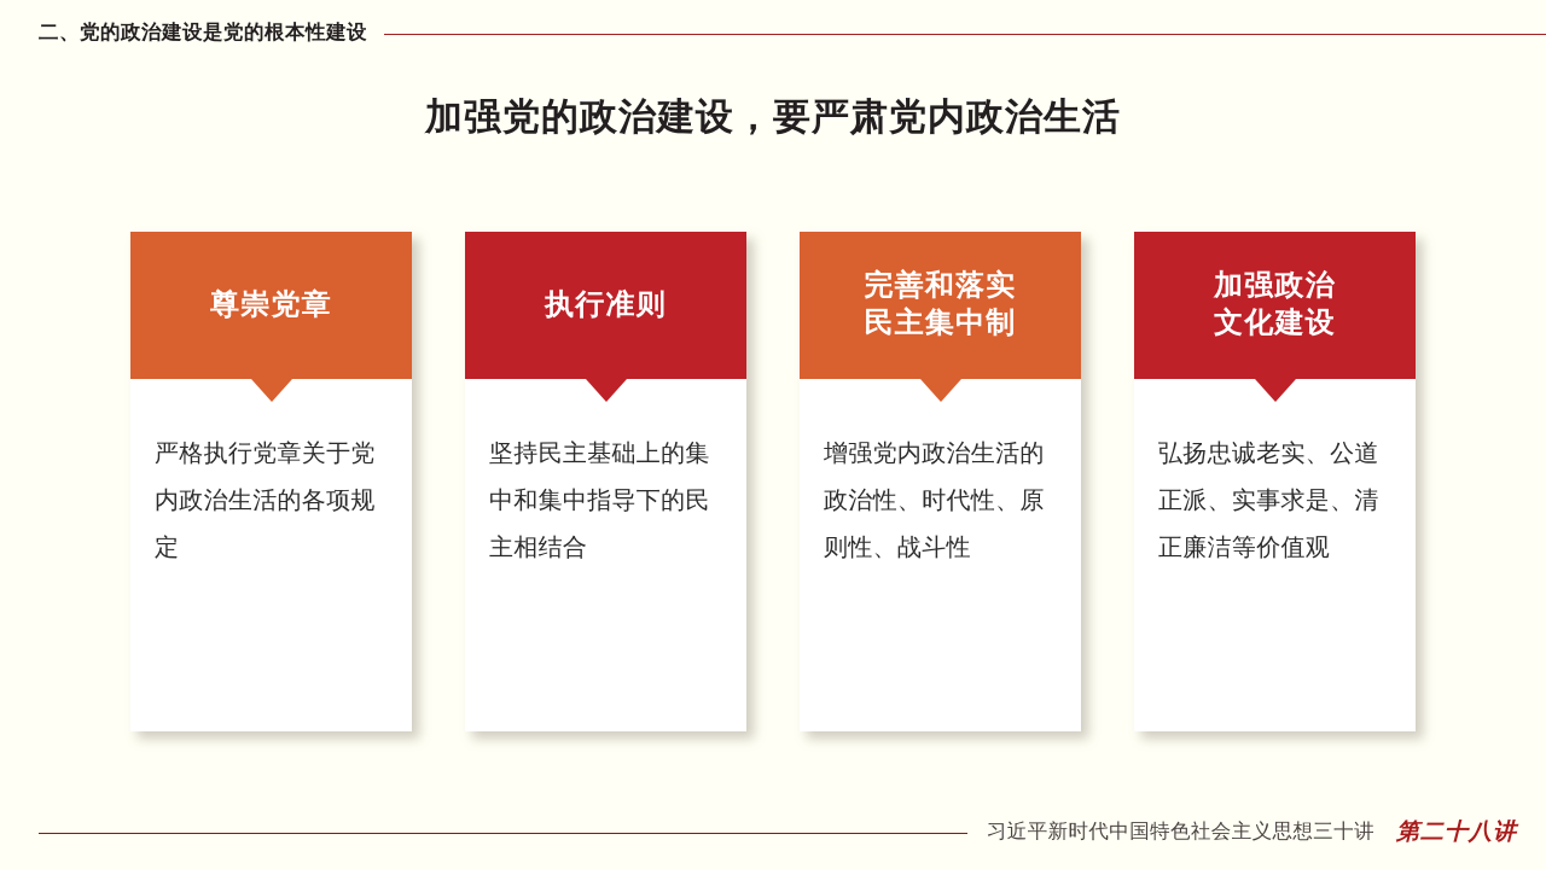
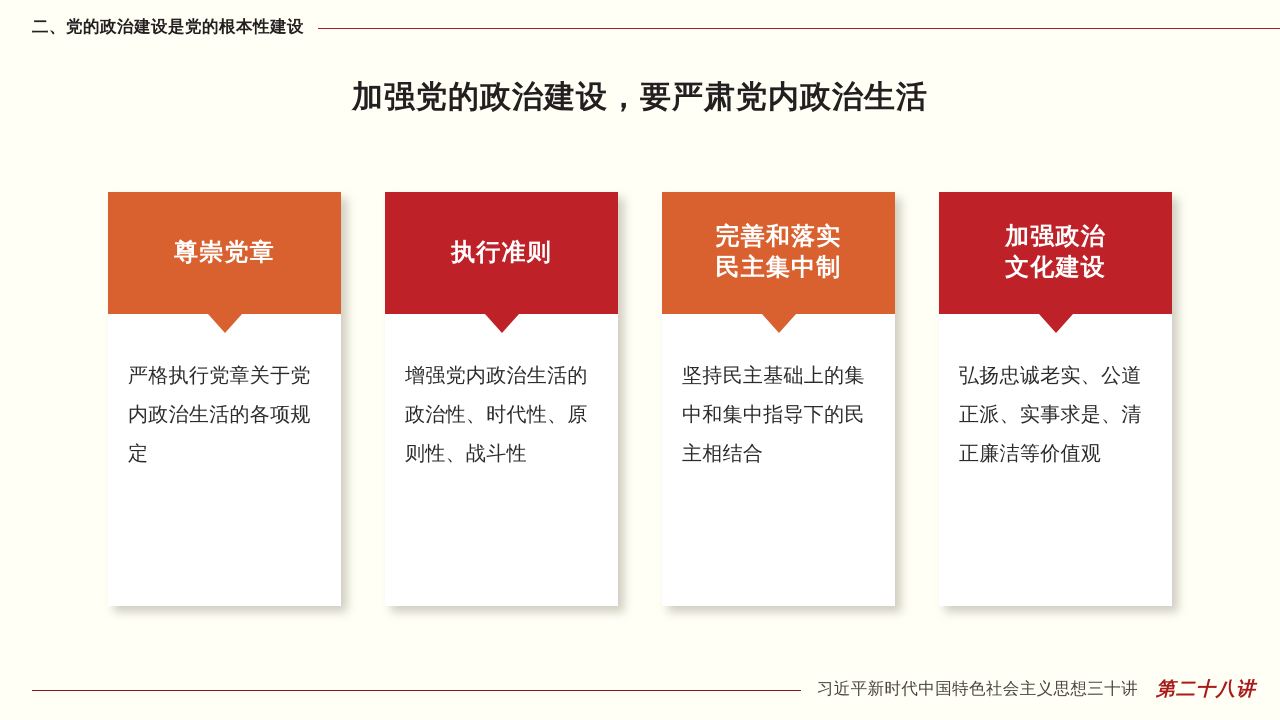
  二、党的政治建设是党的根本性建设
  加强党的政治建设，要严肃党内政治生活
  尊崇党章
  严格执行党章关于党内政治生活的各项规定
  执行准则
- 坚持民主基础上的集中和集中指导下的民主相结合
+ 增强党内政治生活的政治性、时代性、原则性、战斗性
  完善和落实
  民主集中制
- 增强党内政治生活的政治性、时代性、原则性、战斗性
+ 坚持民主基础上的集中和集中指导下的民主相结合
  加强政治
  文化建设
  弘扬忠诚老实、公道正派、实事求是、清正廉洁等价值观
  习近平新时代中国特色社会主义思想三十讲
  第二十八讲
